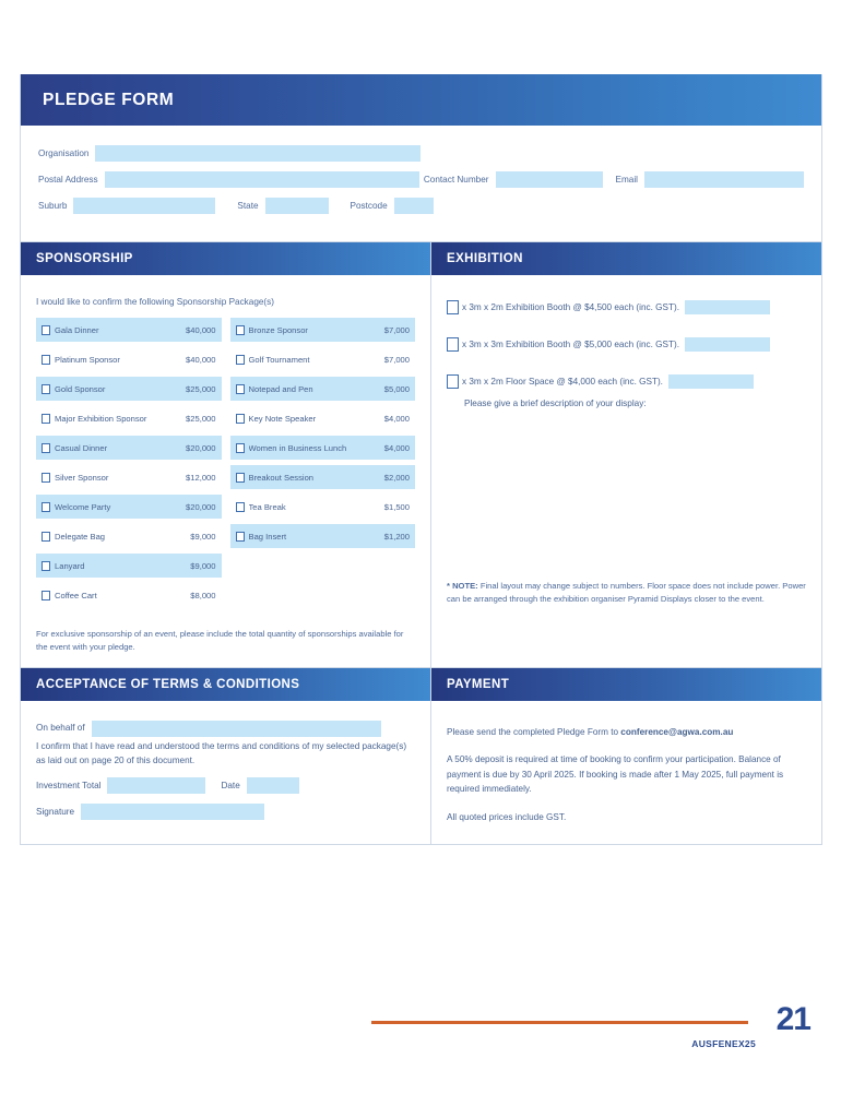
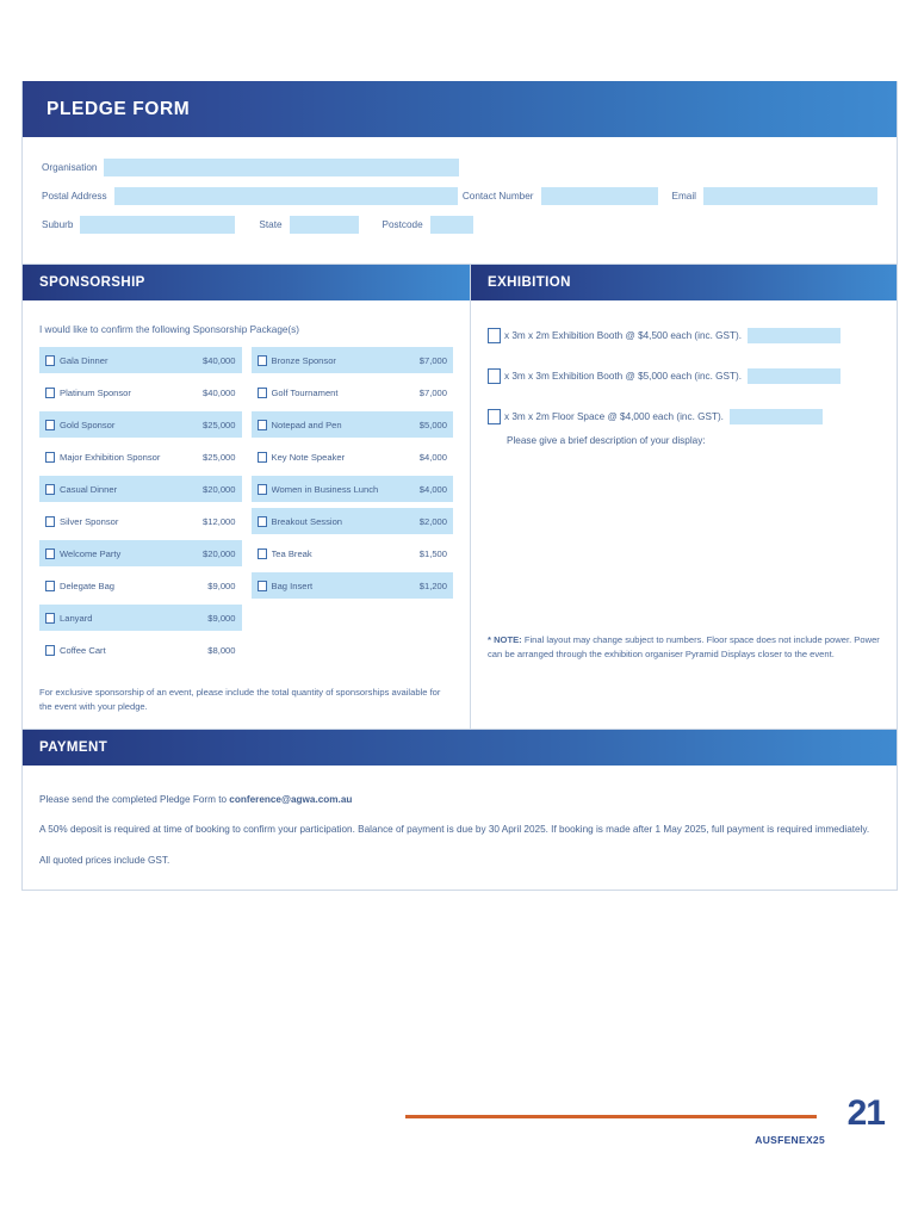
  PLEDGE FORM
  Organisation
  Postal Address
  Contact Number
  Email
  Suburb
  State
  Postcode
  SPONSORSHIP
  I would like to confirm the following Sponsorship Package(s)
  Gala Dinner
  $40,000
  Platinum Sponsor
  $40,000
  Gold Sponsor
  $25,000
  Major Exhibition Sponsor
  $25,000
  Casual Dinner
  $20,000
  Silver Sponsor
  $12,000
  Welcome Party
  $20,000
  Delegate Bag
  $9,000
  Lanyard
  $9,000
  Coffee Cart
  $8,000
  Bronze Sponsor
  $7,000
  Golf Tournament
  $7,000
  Notepad and Pen
  $5,000
  Key Note Speaker
  $4,000
  Women in Business Lunch
  $4,000
  Breakout Session
  $2,000
  Tea Break
  $1,500
  Bag Insert
  $1,200
  For exclusive sponsorship of an event, please include the total quantity of sponsorships available for the event with your pledge.
  EXHIBITION
  x 3m x 2m Exhibition Booth @ $4,500 each (inc. GST).
  x 3m x 3m Exhibition Booth @ $5,000 each (inc. GST).
  x 3m x 2m Floor Space @ $4,000 each (inc. GST).
  Please give a brief description of your display:
  * NOTE: Final layout may change subject to numbers. Floor space does not include power. Power can be arranged through the exhibition organiser Pyramid Displays closer to the event.
- ACCEPTANCE OF TERMS & CONDITIONS
- On behalf of
- I confirm that I have read and understood the terms and conditions of my selected package(s) as laid out on page 20 of this document.
- Investment Total
- Date
- Signature
  PAYMENT
  Please send the completed Pledge Form to conference@agwa.com.au
  A 50% deposit is required at time of booking to confirm your participation. Balance of payment is due by 30 April 2025. If booking is made after 1 May 2025, full payment is required immediately.
  All quoted prices include GST.
  21
  AUSFENEX25
